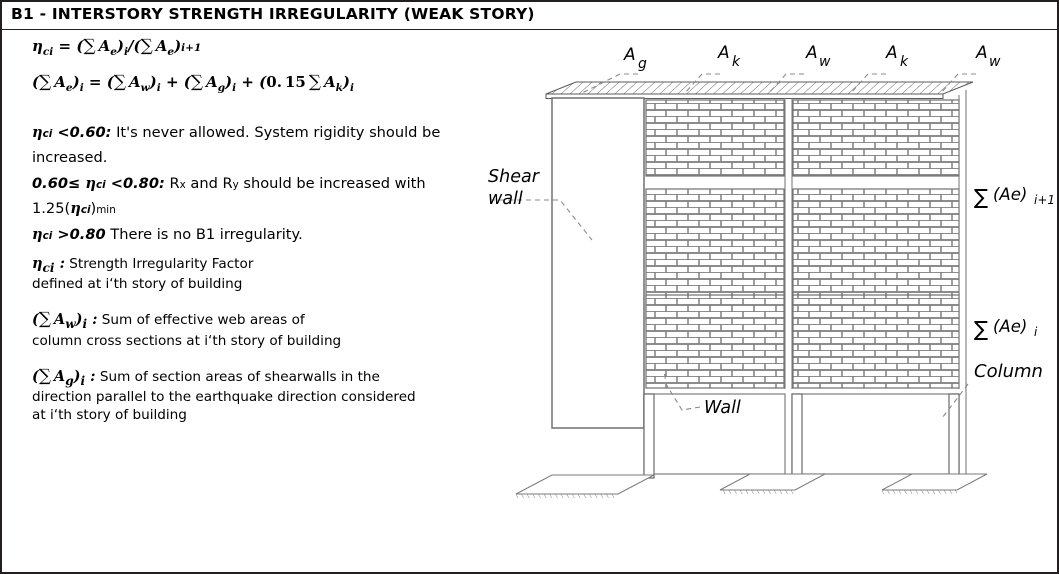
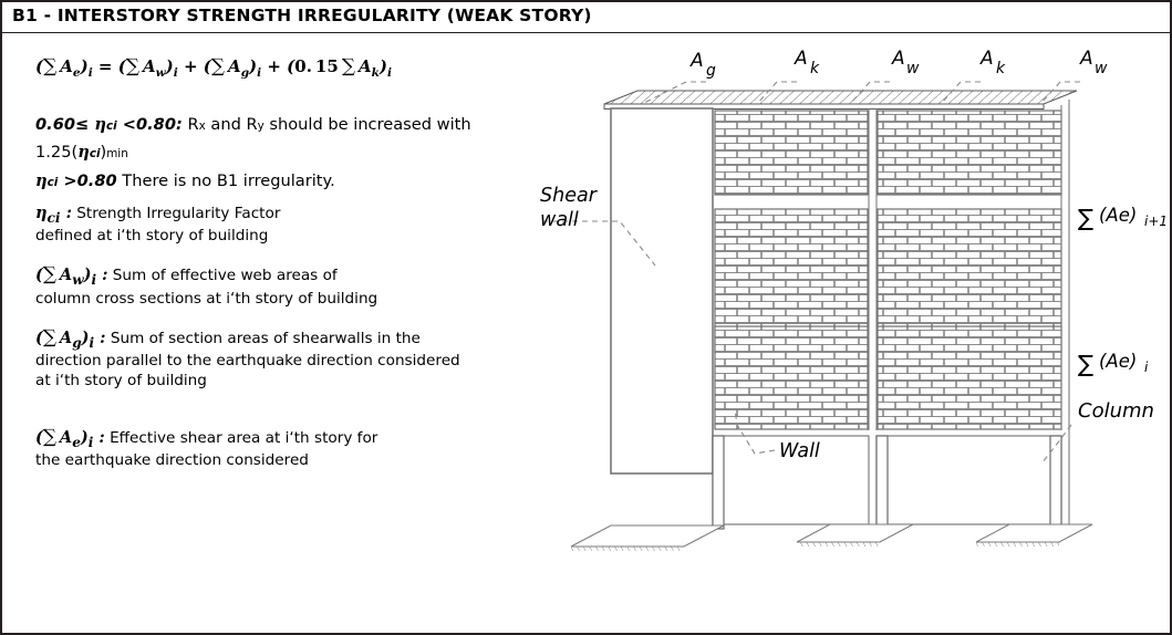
  B1 - INTERSTORY STRENGTH IRREGULARITY (WEAK STORY)
- ηci = (∑ Ae)i/(∑ Ae)i+1
  (∑ Ae)i = (∑ Aw)i + (∑ Ag)i + (0. 15 ∑ Ak)i
- ηci <0.60: It's never allowed. System rigidity should be increased.
  0.60≤ ηci <0.80: Rx and Ry should be increased with 1.25(ηci)min
  ηci >0.80 There is no B1 irregularity.
  ηci : Strength Irregularity Factor
  defined at i‘th story of building
  (∑ Aw)i : Sum of effective web areas of
  column cross sections at i‘th story of building
  (∑ Ag)i : Sum of section areas of shearwalls in the
  direction parallel to the earthquake direction considered
  at i‘th story of building
+ (∑ Ae)i : Effective shear area at i‘th story for
+ the earthquake direction considered
  A
  g
  A
  k
  A
  w
  A
  k
  A
  w
  Shear
  wall
  Wall
  ∑
  (Ae)
  i+1
  ∑
  (Ae)
  i
  Column
